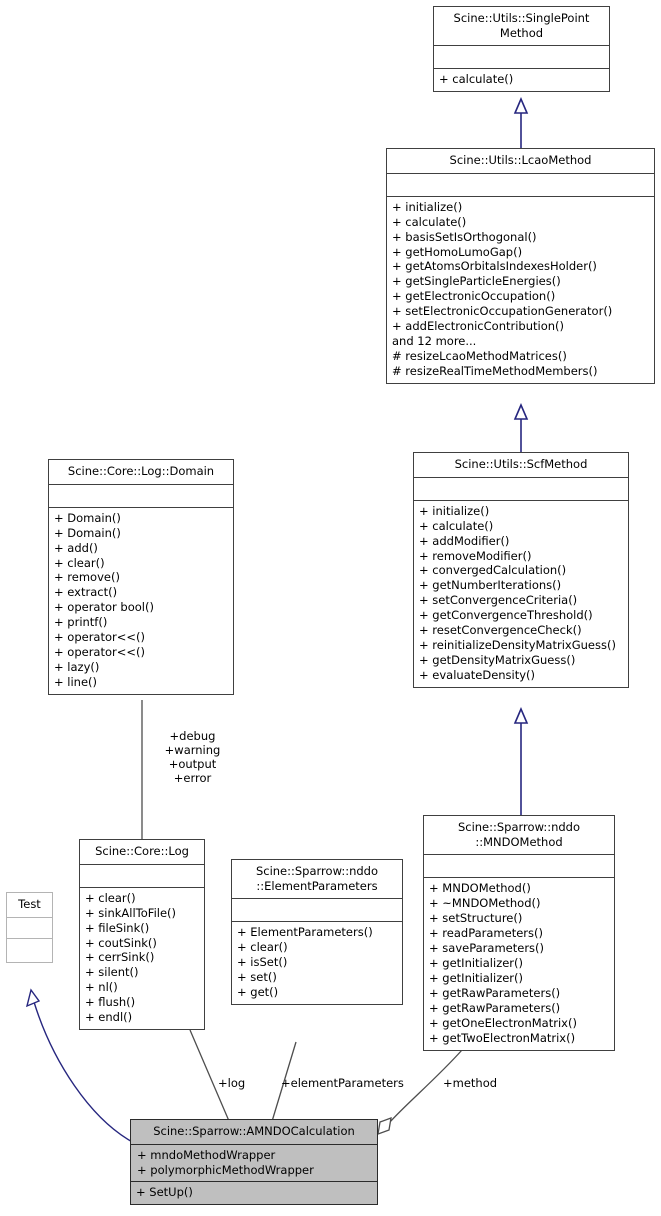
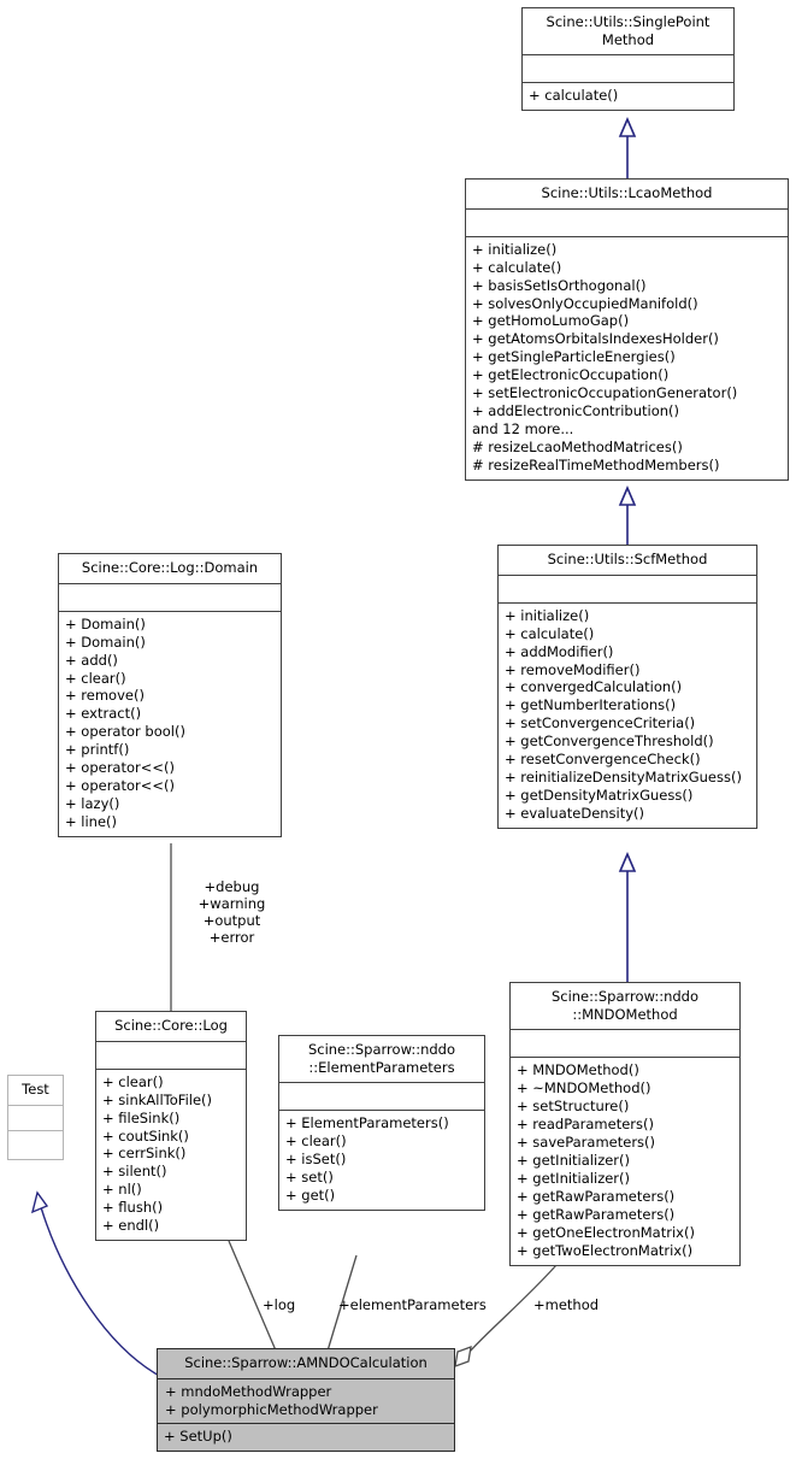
  Scine::Utils::SinglePoint
  Method
  + calculate()
  Scine::Utils::LcaoMethod
  + initialize()
  + calculate()
  + basisSetIsOrthogonal()
+ + solvesOnlyOccupiedManifold()
  + getHomoLumoGap()
  + getAtomsOrbitalsIndexesHolder()
  + getSingleParticleEnergies()
  + getElectronicOccupation()
  + setElectronicOccupationGenerator()
  + addElectronicContribution()
  and 12 more...
  # resizeLcaoMethodMatrices()
  # resizeRealTimeMethodMembers()
  Scine::Utils::ScfMethod
  + initialize()
  + calculate()
  + addModifier()
  + removeModifier()
  + convergedCalculation()
  + getNumberIterations()
  + setConvergenceCriteria()
  + getConvergenceThreshold()
  + resetConvergenceCheck()
  + reinitializeDensityMatrixGuess()
  + getDensityMatrixGuess()
  + evaluateDensity()
  Scine::Core::Log::Domain
  + Domain()
  + Domain()
  + add()
  + clear()
  + remove()
  + extract()
  + operator bool()
  + printf()
  + operator<<()
  + operator<<()
  + lazy()
  + line()
  +debug
  +warning
  +output
  +error
  Scine::Sparrow::nddo
  ::MNDOMethod
  + MNDOMethod()
  + ~MNDOMethod()
  + setStructure()
  + readParameters()
  + saveParameters()
  + getInitializer()
  + getInitializer()
  + getRawParameters()
  + getRawParameters()
  + getOneElectronMatrix()
  + getTwoElectronMatrix()
  Scine::Core::Log
  + clear()
  + sinkAllToFile()
  + fileSink()
  + coutSink()
  + cerrSink()
  + silent()
  + nl()
  + flush()
  + endl()
  Scine::Sparrow::nddo
  ::ElementParameters
  + ElementParameters()
  + clear()
  + isSet()
  + set()
  + get()
  Test
  +log
  +elementParameters
  +method
  Scine::Sparrow::AMNDOCalculation
  + mndoMethodWrapper
  + polymorphicMethodWrapper
  + SetUp()
